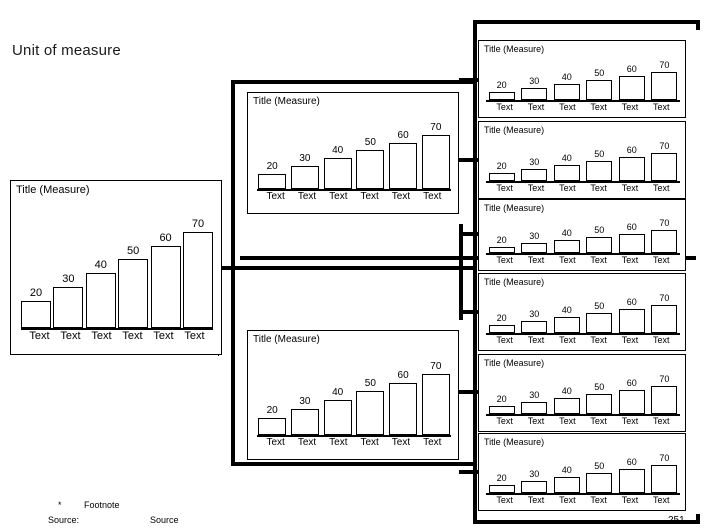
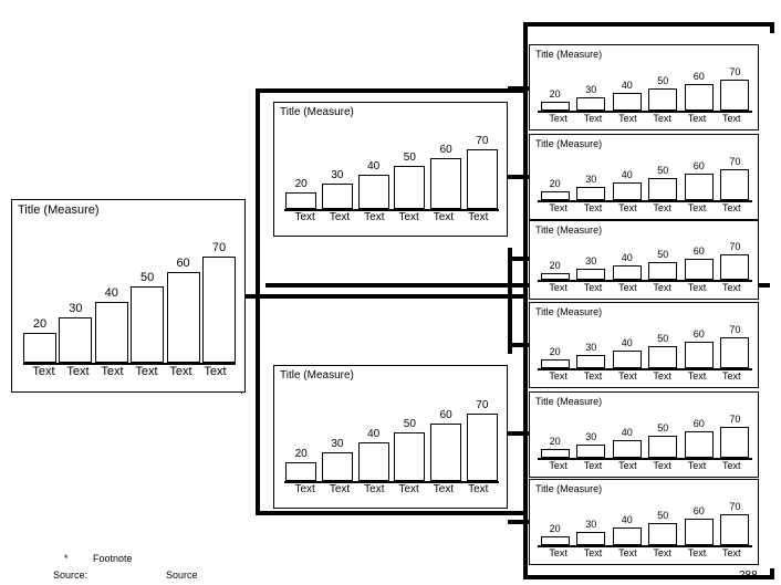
- Unit of measure
  Title (Measure)
  20
  30
  40
  50
  60
  70
  Text
  Text
  Text
  Text
  Text
  Text
  Title (Measure)
  20
  30
  40
  50
  60
  70
  Text
  Text
  Text
  Text
  Text
  Text
  Title (Measure)
  20
  30
  40
  50
  60
  70
  Text
  Text
  Text
  Text
  Text
  Text
  Title (Measure)
  20
  30
  40
  50
  60
  70
  Text
  Text
  Text
  Text
  Text
  Text
  Title (Measure)
  20
  30
  40
  50
  60
  70
  Text
  Text
  Text
  Text
  Text
  Text
  Title (Measure)
  20
  30
  40
  50
  60
  70
  Text
  Text
  Text
  Text
  Text
  Text
  Title (Measure)
  20
  30
  40
  50
  60
  70
  Text
  Text
  Text
  Text
  Text
  Text
  Title (Measure)
  20
  30
  40
  50
  60
  70
  Text
  Text
  Text
  Text
  Text
  Text
  Title (Measure)
  20
  30
  40
  50
  60
  70
  Text
  Text
  Text
  Text
  Text
  Text
  *
  Footnote
  Source:
  Source
- 251
+ 288
